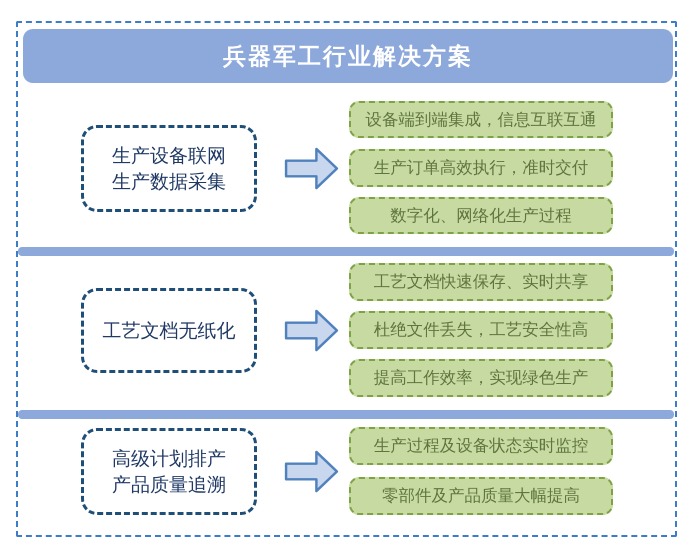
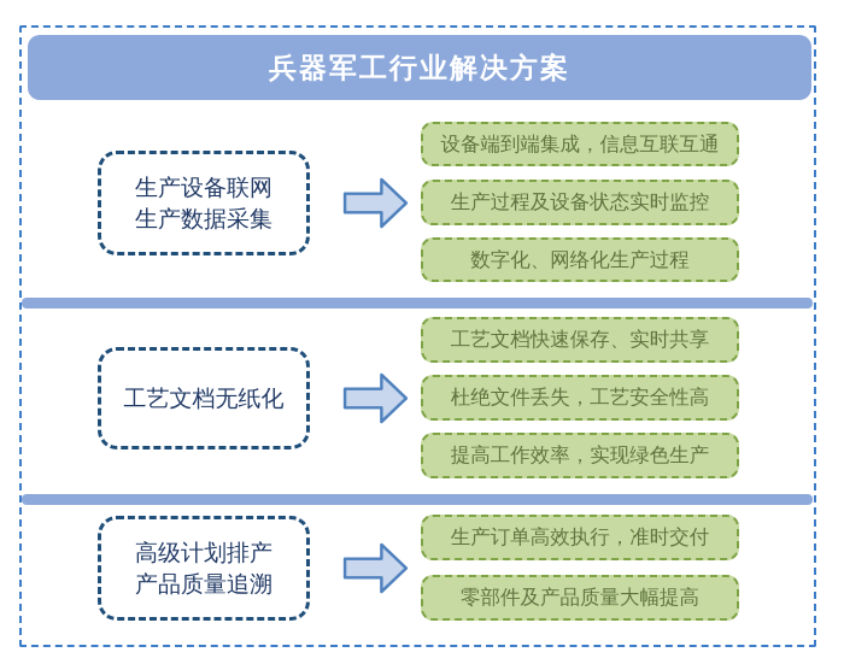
  兵器军工行业解决方案
  生产设备联网
  生产数据采集
  设备端到端集成，信息互联互通
- 生产订单高效执行，准时交付
+ 生产过程及设备状态实时监控
  数字化、网络化生产过程
  工艺文档无纸化
  工艺文档快速保存、实时共享
  杜绝文件丢失，工艺安全性高
  提高工作效率，实现绿色生产
  高级计划排产
  产品质量追溯
- 生产过程及设备状态实时监控
+ 生产订单高效执行，准时交付
  零部件及产品质量大幅提高
